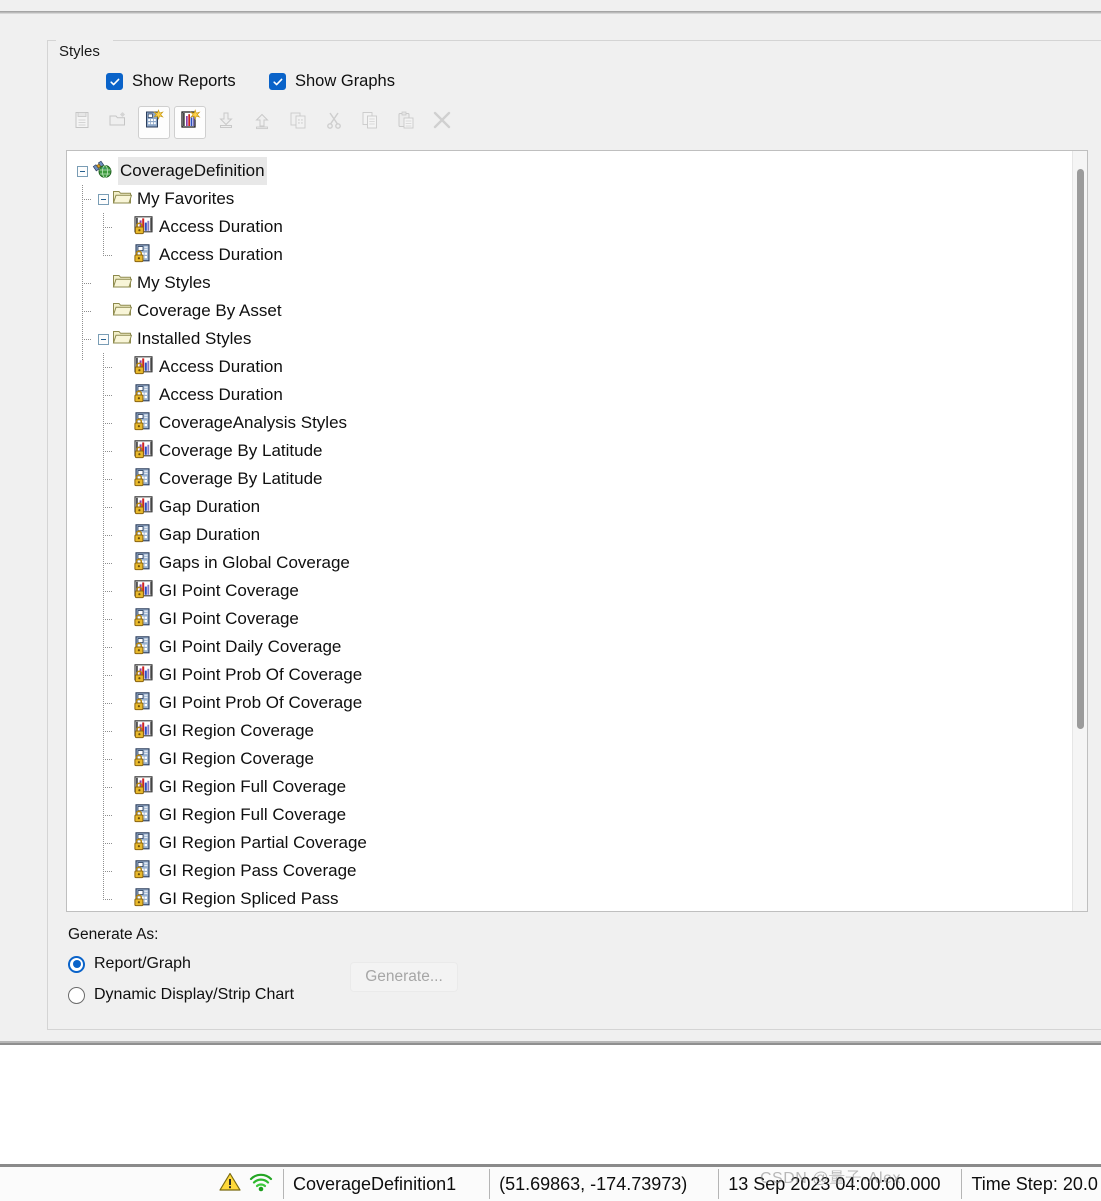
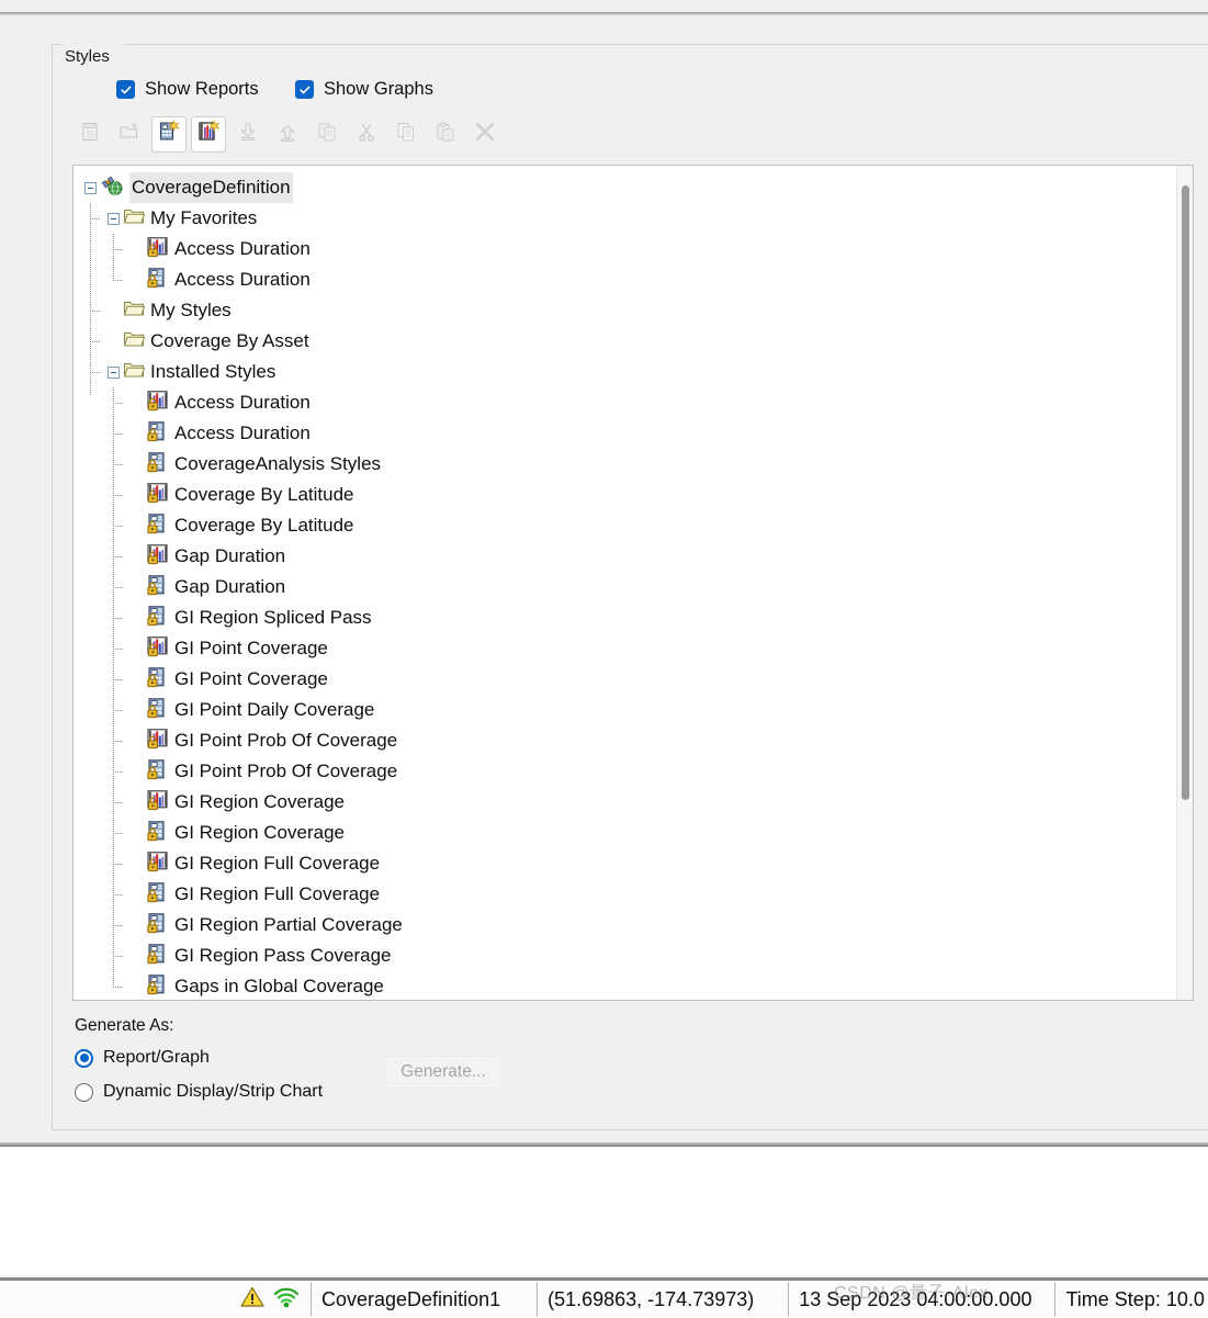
  Styles
  Show Reports
  Show Graphs
  CoverageDefinition
  My Favorites
  Access Duration
  Access Duration
  My Styles
  Coverage By Asset
  Installed Styles
  Access Duration
  Access Duration
  CoverageAnalysis Styles
  Coverage By Latitude
  Coverage By Latitude
  Gap Duration
  Gap Duration
- Gaps in Global Coverage
+ GI Region Spliced Pass
  GI Point Coverage
  GI Point Coverage
  GI Point Daily Coverage
  GI Point Prob Of Coverage
  GI Point Prob Of Coverage
  GI Region Coverage
  GI Region Coverage
  GI Region Full Coverage
  GI Region Full Coverage
  GI Region Partial Coverage
  GI Region Pass Coverage
- GI Region Spliced Pass
+ Gaps in Global Coverage
  Generate As:
  Report/Graph
  Dynamic Display/Strip Chart
  Generate...
  CoverageDefinition1
  (51.69863, -174.73973)
  13 Sep 2023 04:00:00.000
- Time Step: 20.0
+ Time Step: 10.0
  CSDN @量子-Alex
